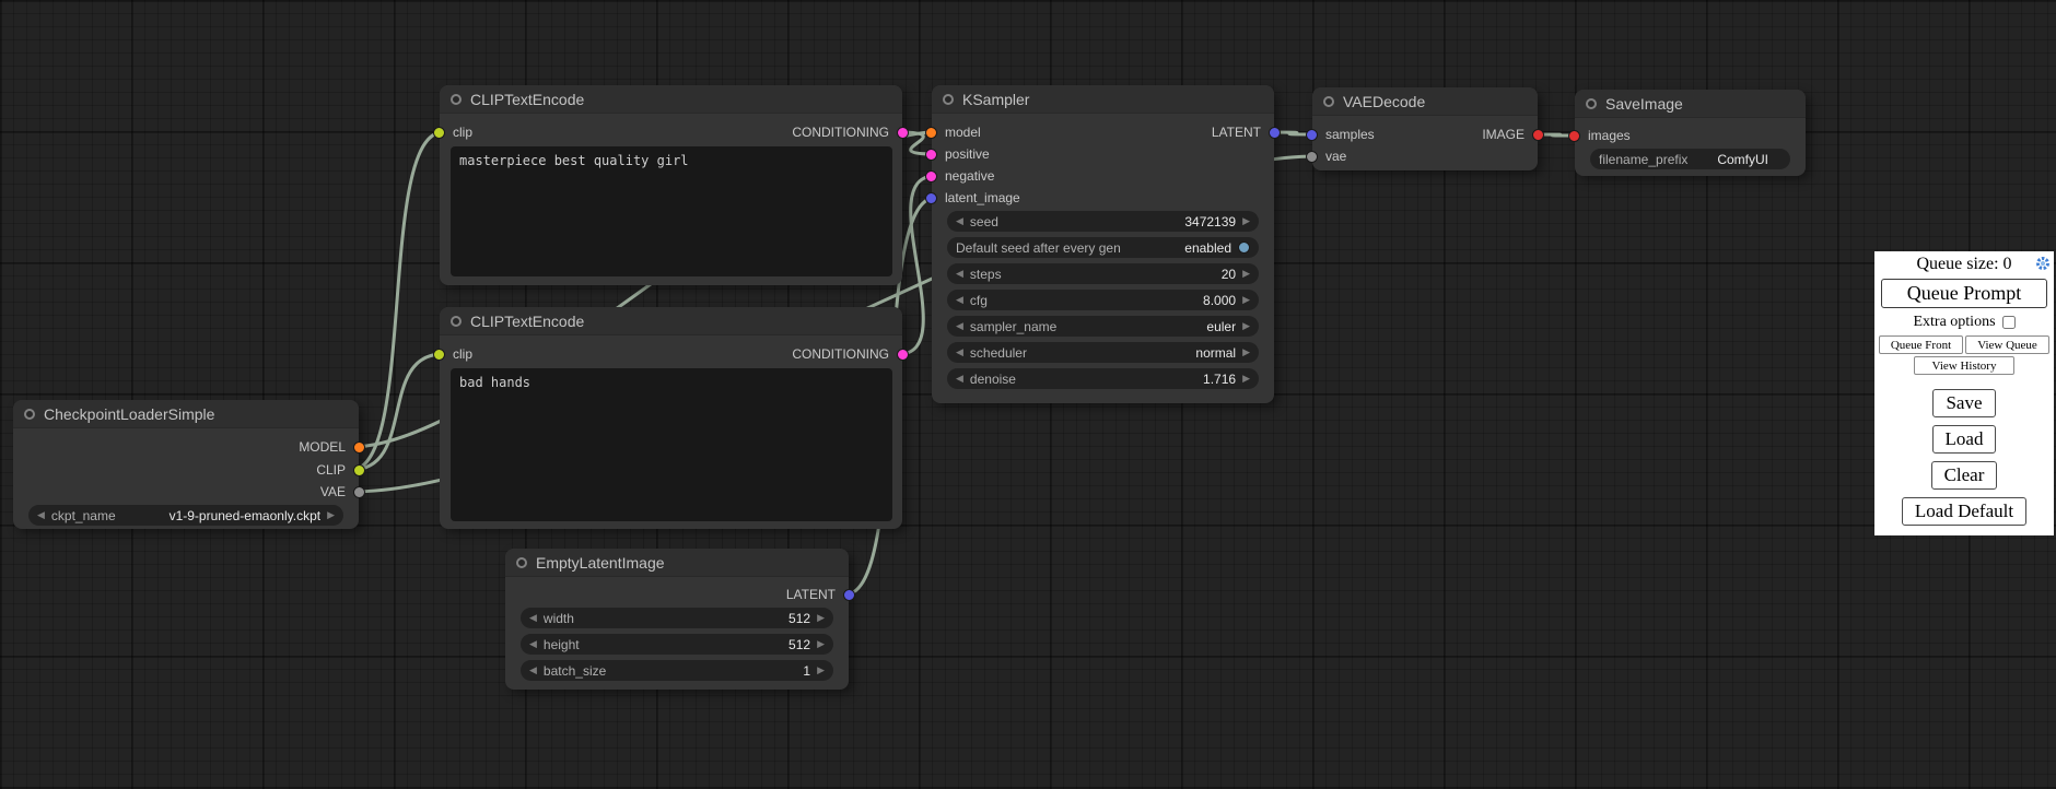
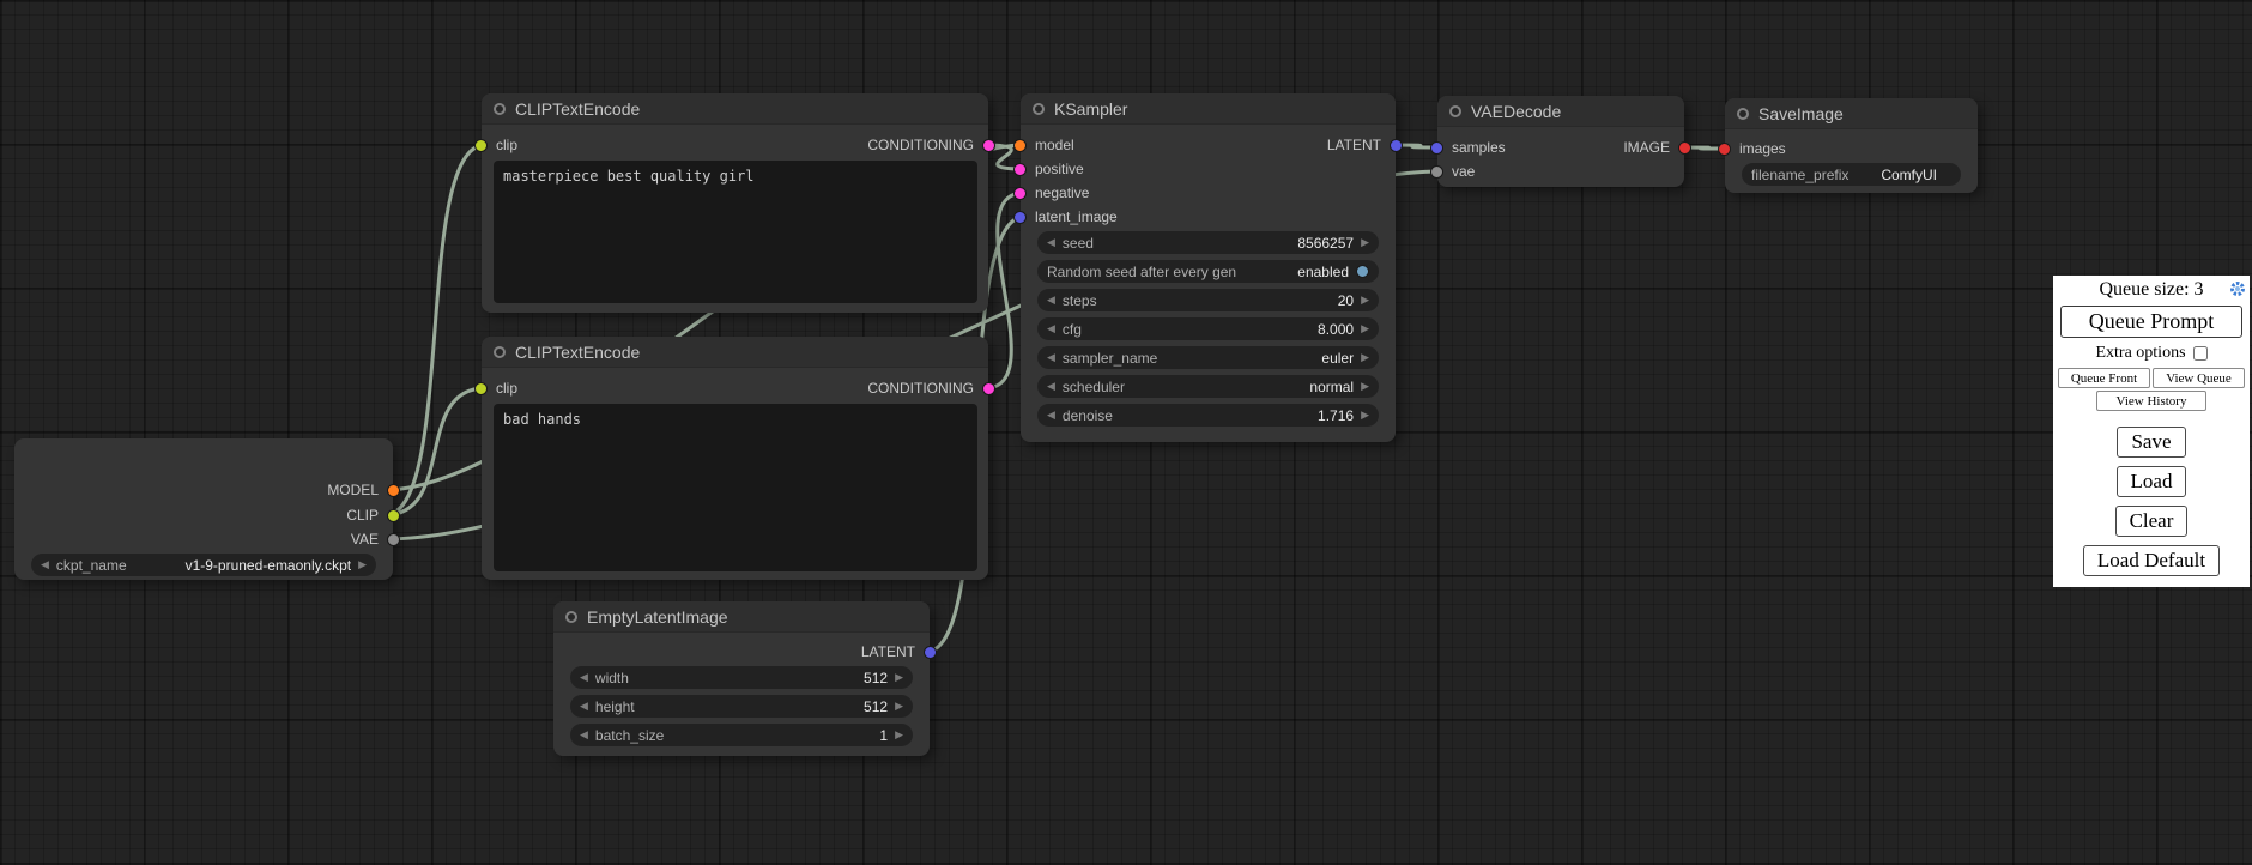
- CheckpointLoaderSimple
  MODEL
  CLIP
  VAE
  ◀
  ckpt_name
  v1-9-pruned-emaonly.ckpt
  ▶
  CLIPTextEncode
  clip
  CONDITIONING
  masterpiece best quality girl
  CLIPTextEncode
  clip
  CONDITIONING
  bad hands
  EmptyLatentImage
  LATENT
  ◀
  width
  512
  ▶
  ◀
  height
  512
  ▶
  ◀
  batch_size
  1
  ▶
  KSampler
  model
  positive
  negative
  latent_image
  LATENT
  ◀
  seed
- 3472139
+ 8566257
  ▶
- Default seed after every gen
+ Random seed after every gen
  enabled
  ◀
  steps
  20
  ▶
  ◀
  cfg
  8.000
  ▶
  ◀
  sampler_name
  euler
  ▶
  ◀
  scheduler
  normal
  ▶
  ◀
  denoise
  1.716
  ▶
  VAEDecode
  samples
  vae
  IMAGE
  SaveImage
  images
  filename_prefix
  ComfyUI
- Queue size: 0
+ Queue size: 3
  Queue Prompt
  Extra options
  Queue Front
  View Queue
  View History
  Save
  Load
  Clear
  Load Default
